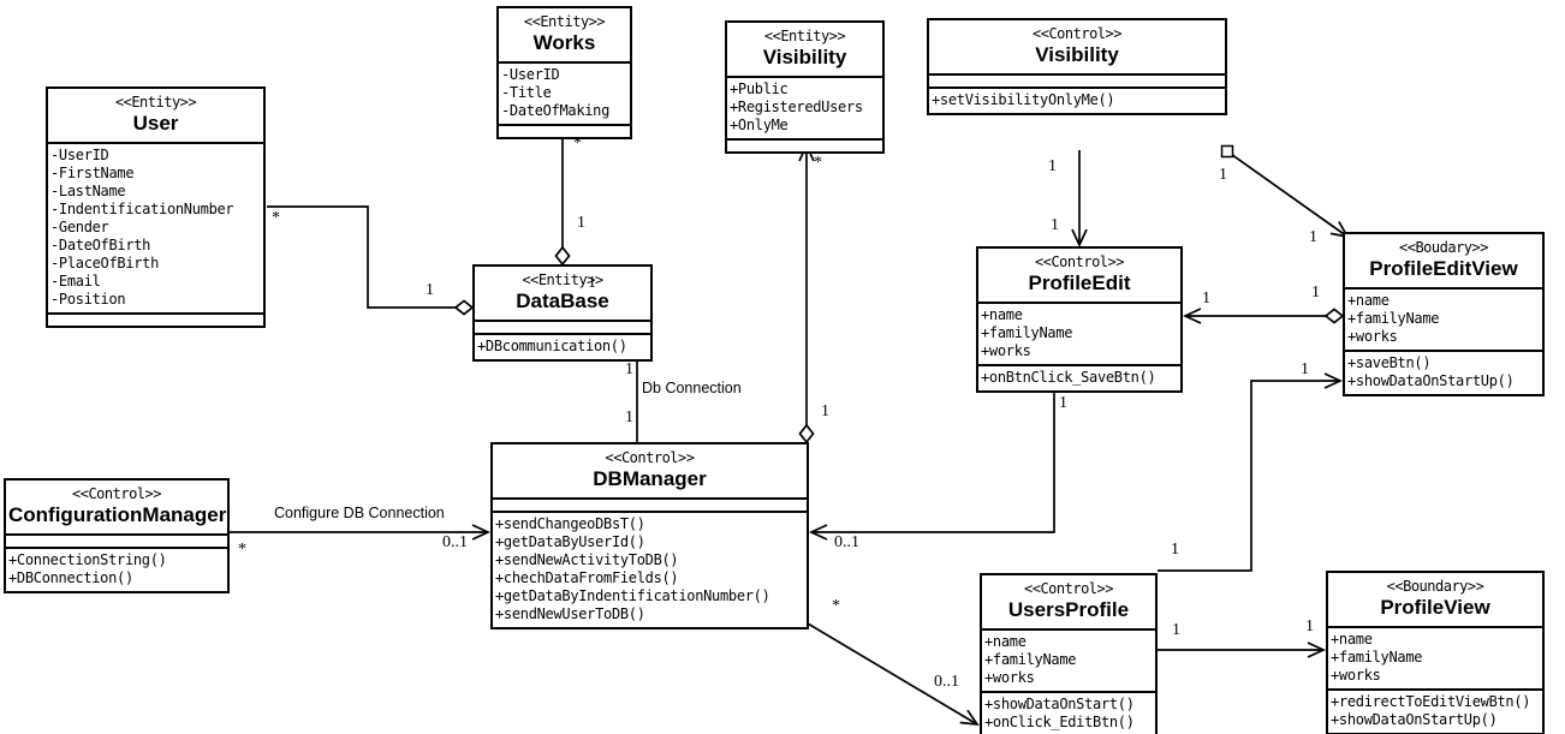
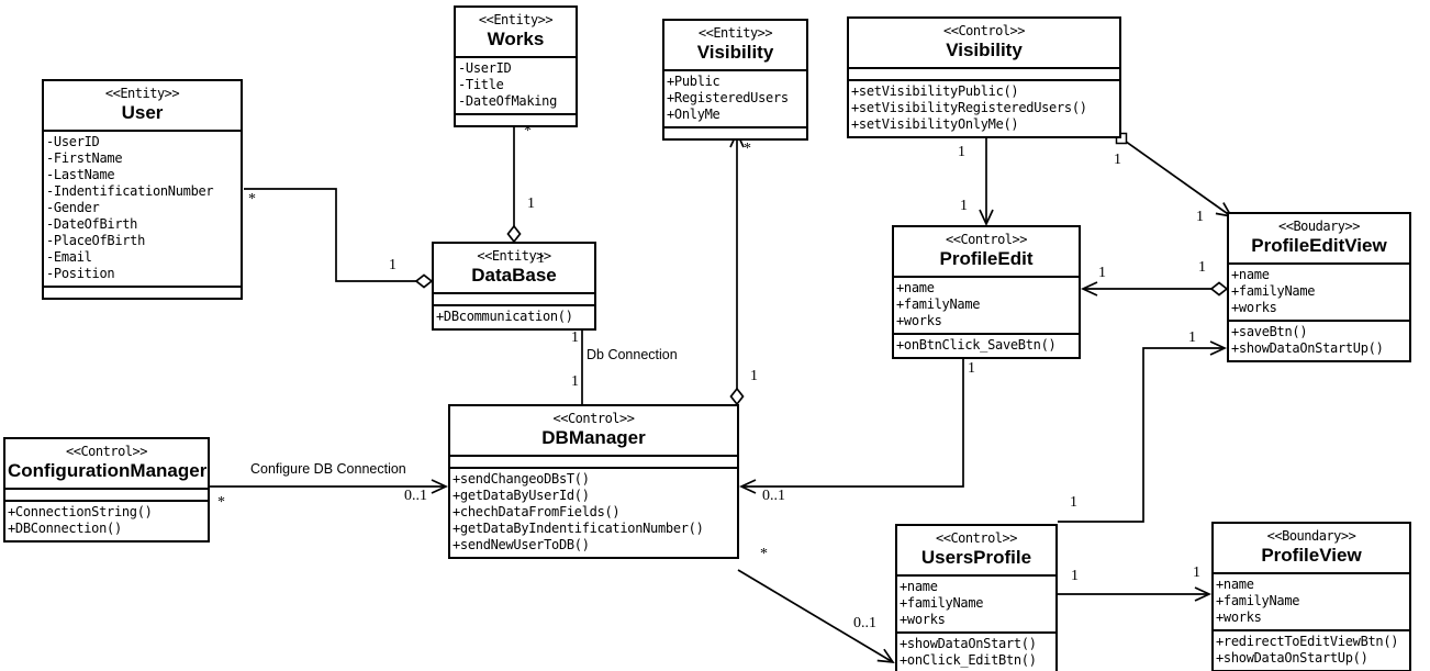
  <<Entity>>
  User
  -UserID
  -FirstName
  -LastName
  -IndentificationNumber
  -Gender
  -DateOfBirth
  -PlaceOfBirth
  -Email
  -Position
  <<Entity>>
  Works
  -UserID
  -Title
  -DateOfMaking
  <<Entity>>
  Visibility
  +Public
  +RegisteredUsers
  +OnlyMe
  <<Control>>
  Visibility
+ +setVisibilityPublic()
+ +setVisibilityRegisteredUsers()
  +setVisibilityOnlyMe()
  <<Entity>>
  DataBase
  +DBcommunication()
  <<Control>>
  ProfileEdit
  +name
  +familyName
  +works
  +onBtnClick_SaveBtn()
  <<Boudary>>
  ProfileEditView
  +name
  +familyName
  +works
  +saveBtn()
  +showDataOnStartUp()
  <<Control>>
  DBManager
  +sendChangeoDBsT()
  +getDataByUserId()
- +sendNewActivityToDB()
  +chechDataFromFields()
  +getDataByIndentificationNumber()
  +sendNewUserToDB()
  <<Control>>
  ConfigurationManager
  +ConnectionString()
  +DBConnection()
  <<Control>>
  UsersProfile
  +name
  +familyName
  +works
  +showDataOnStart()
  +onClick_EditBtn()
  <<Boundary>>
  ProfileView
  +name
  +familyName
  +works
  +redirectToEditViewBtn()
  +showDataOnStartUp()
  *
  1
  *
  1
  1
  *
  1
  1
  Db Connection
  1
  1
  1
  1
  1
  1
  1
  1
  0..1
  1
  1
  Configure DB Connection
  *
  0..1
  *
  0..1
  1
  1
